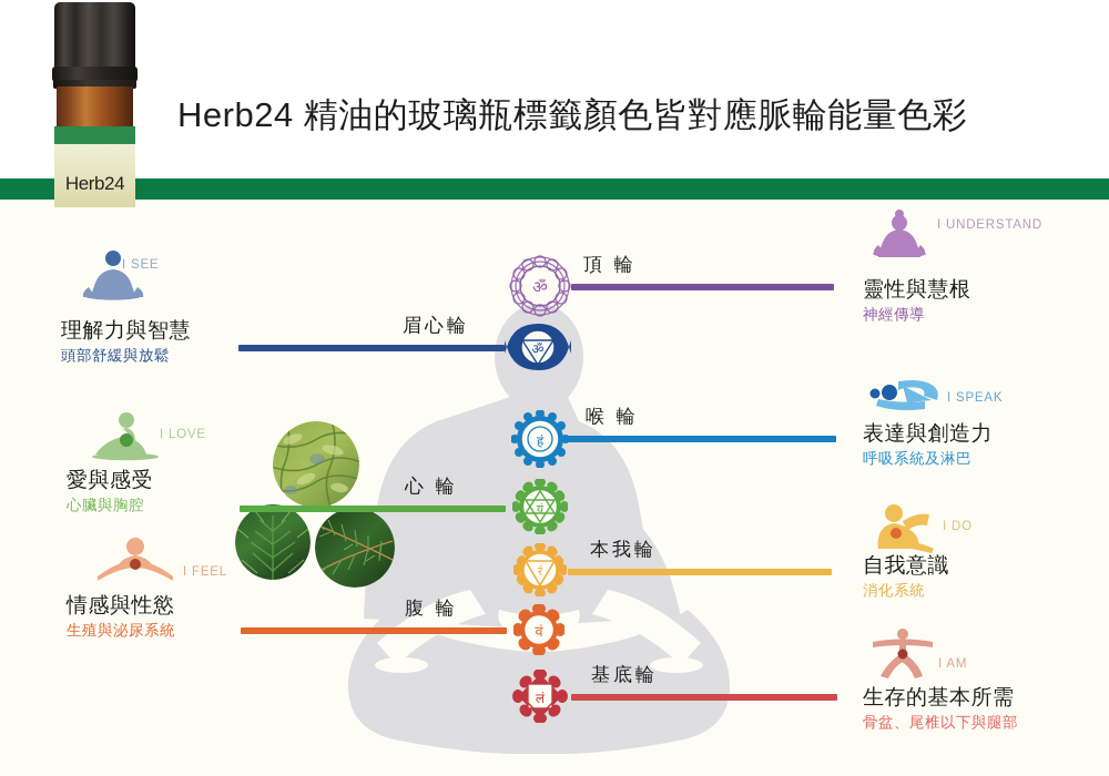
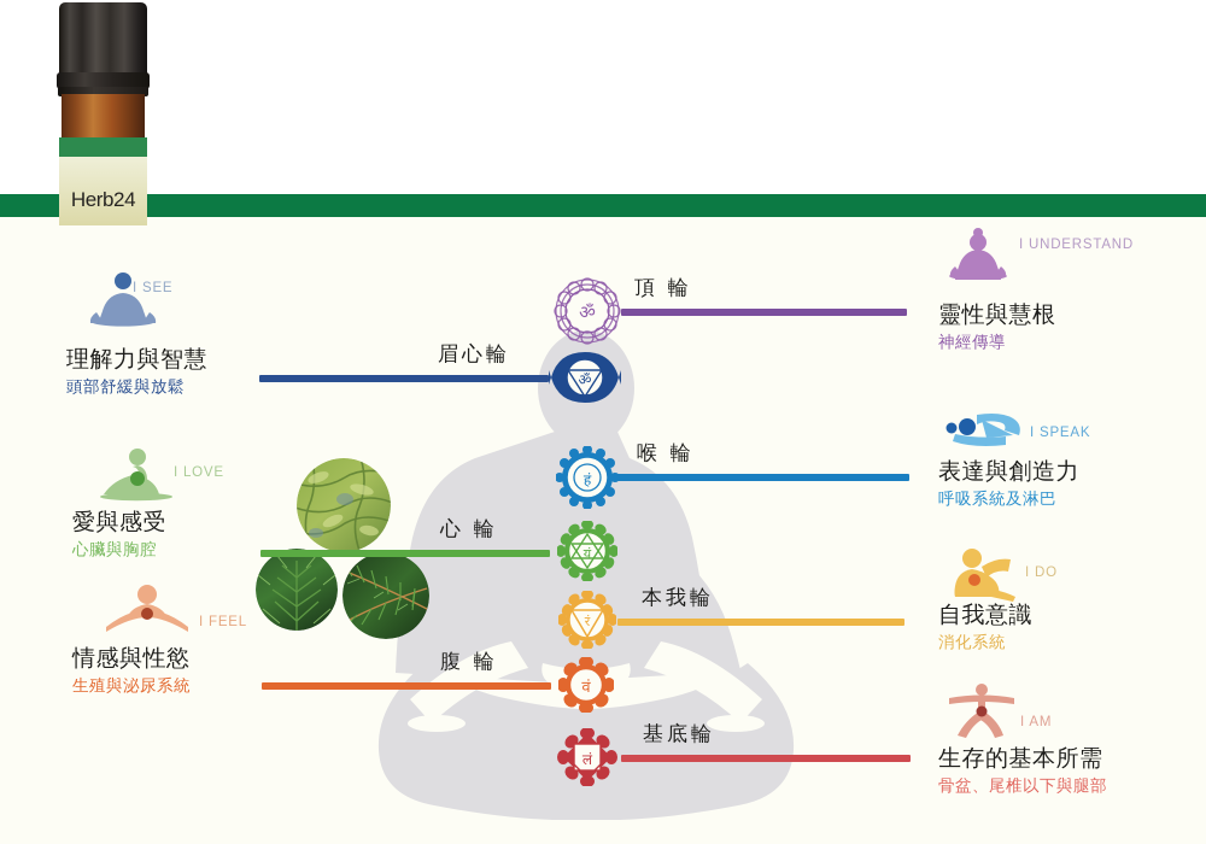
- Herb24 精油的玻璃瓶標籤顏色皆對應脈輪能量色彩
  Herb24
  頂 輪
  ॐ
  I UNDERSTAND
  靈性與慧根
  神經傳導
  眉心輪
  ॐ
  I SEE
  理解力與智慧
  頭部舒緩與放鬆
  喉 輪
  हं
  I SPEAK
  表達與創造力
  呼吸系統及淋巴
  心 輪
  यं
  I LOVE
  愛與感受
  心臟與胸腔
  本我輪
  रं
  I DO
  自我意識
  消化系統
  腹 輪
  वं
  I FEEL
  情感與性慾
  生殖與泌尿系統
  基底輪
  लं
  I AM
  生存的基本所需
  骨盆、尾椎以下與腿部
